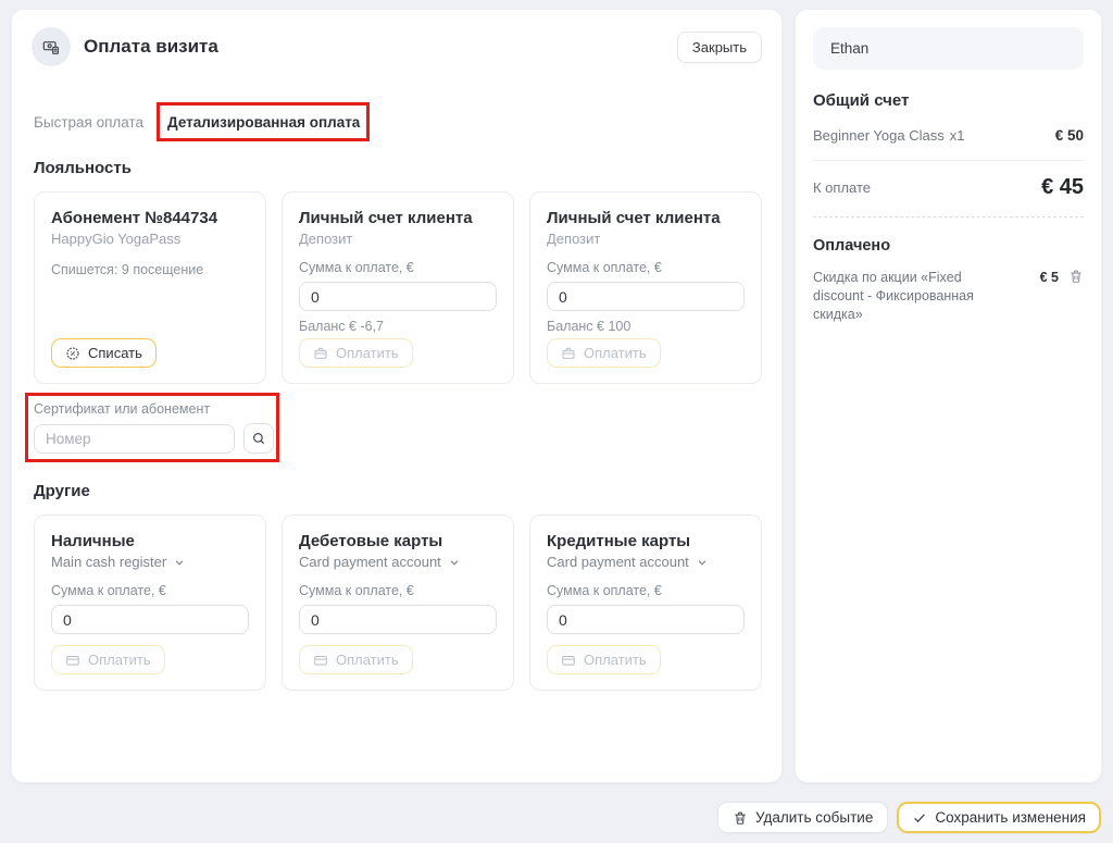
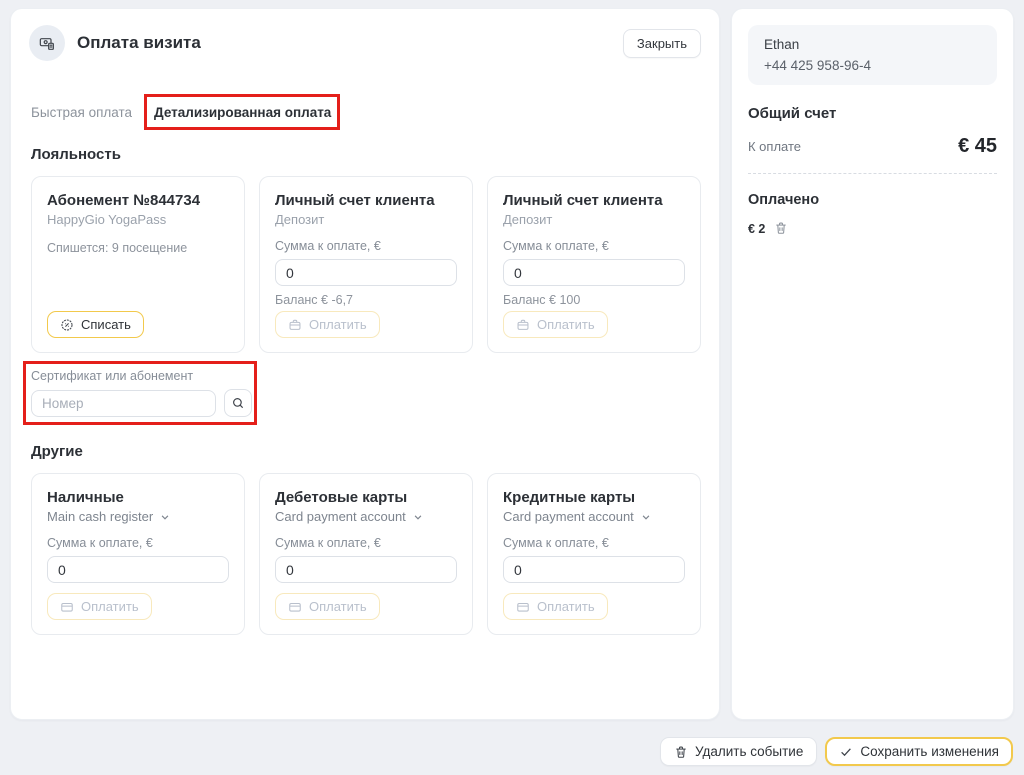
  Оплата визита
  Закрыть
  Быстрая оплата
  Детализированная оплата
  Лояльность
  Абонемент №844734
  HappyGio YogaPass
  Спишется: 9 посещение
  Списать
  Личный счет клиента
  Депозит
  Сумма к оплате, €
  0
  Баланс € -6,7
  Оплатить
  Личный счет клиента
  Депозит
  Сумма к оплате, €
  0
  Баланс € 100
  Оплатить
  Сертификат или абонемент
  Номер
  Другие
  Наличные
  Main cash register
  Сумма к оплате, €
  0
  Оплатить
  Дебетовые карты
  Card payment account
  Сумма к оплате, €
  0
  Оплатить
  Кредитные карты
  Card payment account
  Сумма к оплате, €
  0
  Оплатить
  Ethan
+ +44 425 958-96-4
  Общий счет
- Beginner Yoga Class x1
- € 50
  К оплате
  € 45
  Оплачено
- Скидка по акции «Fixed discount - Фиксированная скидка»
- € 5
+ € 2
  Удалить событие
  Сохранить изменения
